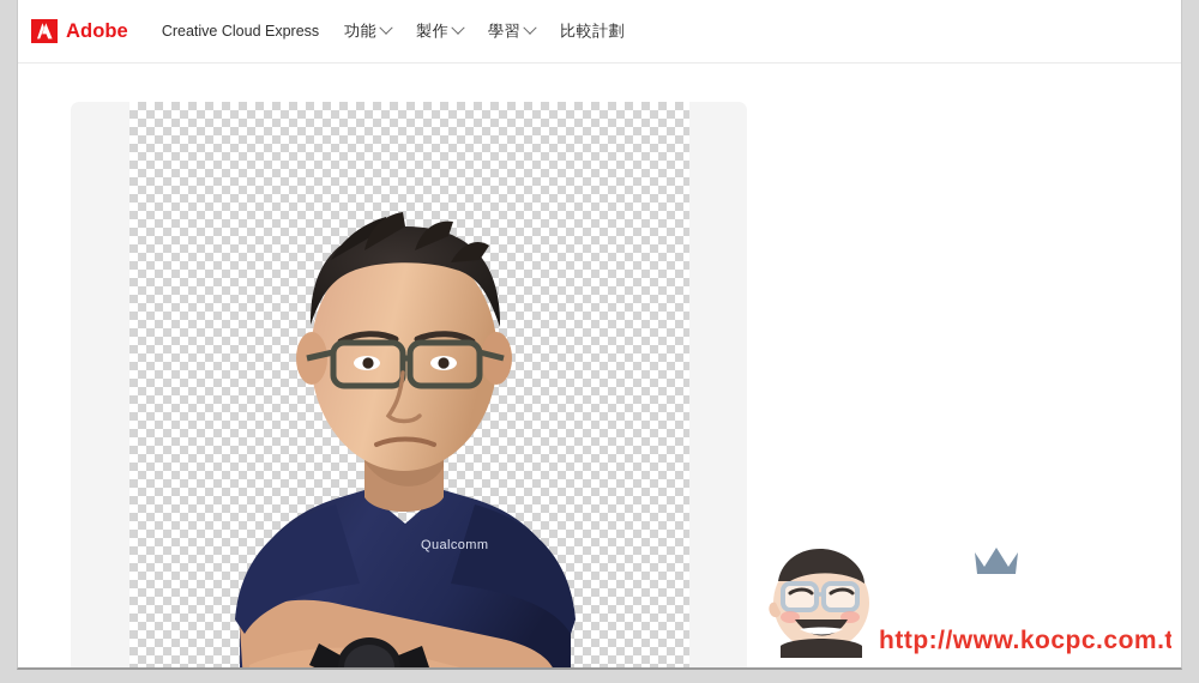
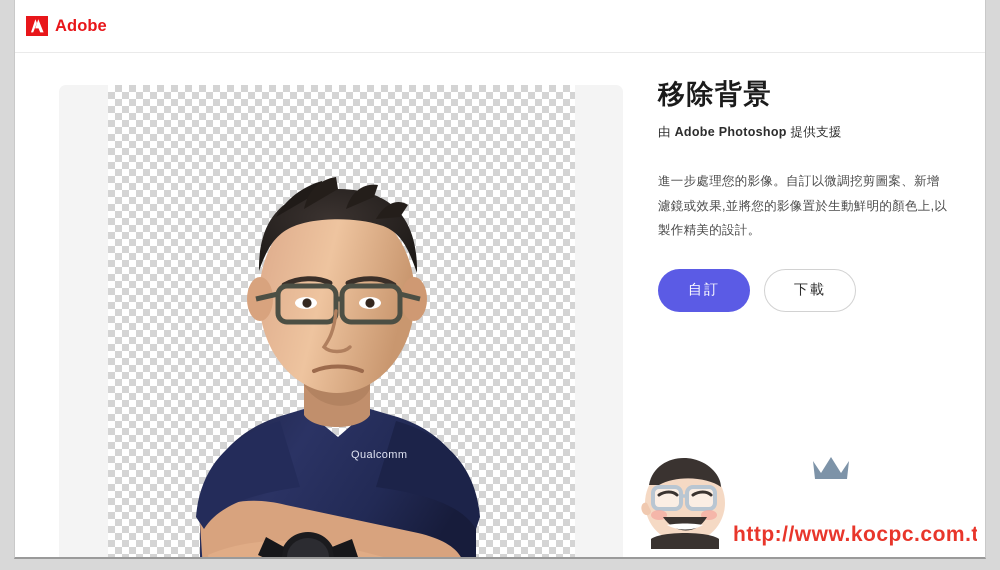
  Adobe
- Creative Cloud Express
- 功能
- 製作
- 學習
- 比較計劃
  Qualcomm
+ 移除背景
+ 由 Adobe Photoshop 提供支援
+ 進一步處理您的影像。自訂以微調挖剪圖案、新增濾鏡或效果,並將您的影像置於生動鮮明的顏色上,以製作精美的設計。
+ 自訂
+ 下載
  http://www.kocpc.com.t
